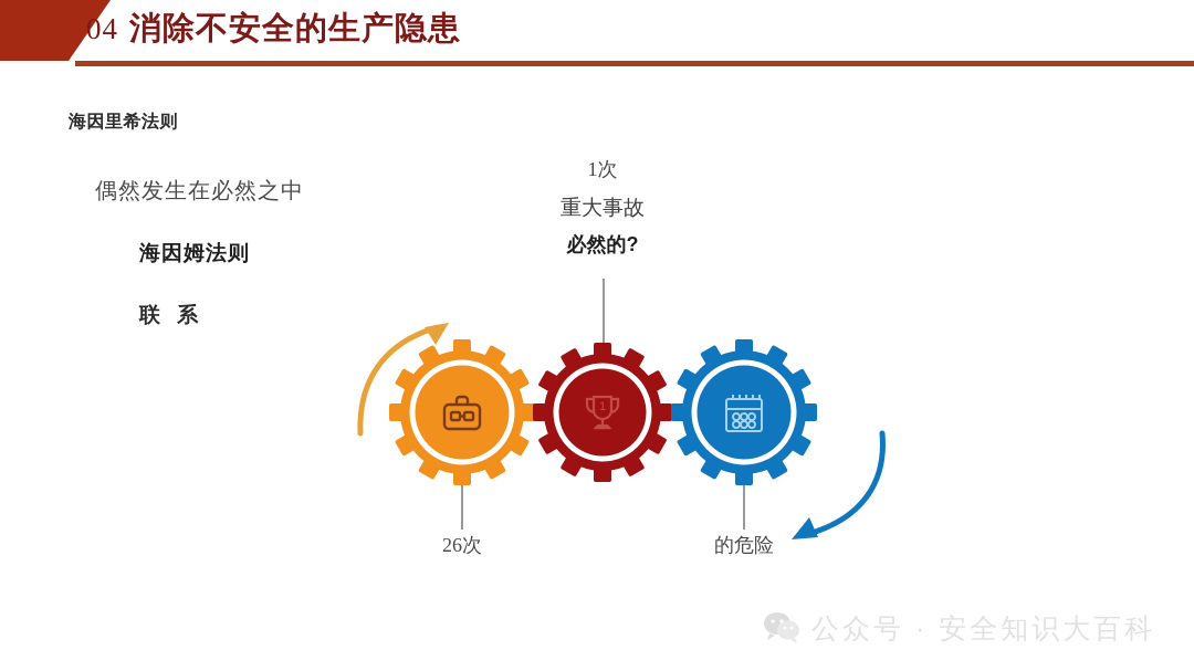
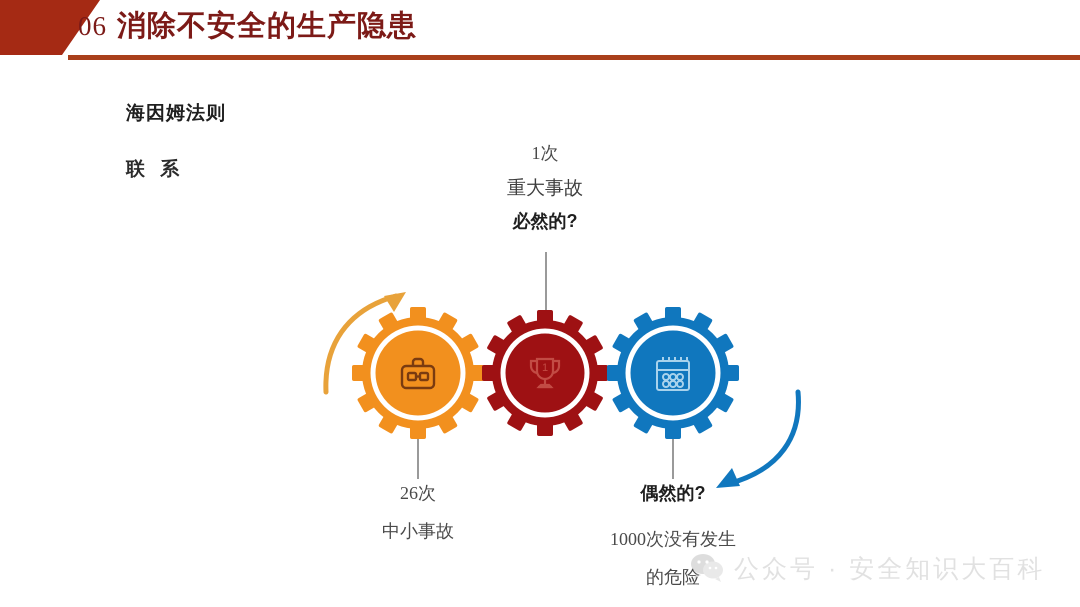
- 04 消除不安全的生产隐患
+ 06 消除不安全的生产隐患
- 海因里希法则
- 偶然发生在必然之中
  海因姆法则
  联 系
  1次
  重大事故
  必然的?
  1
  26次
+ 中小事故
+ 偶然的?
+ 1000次没有发生
  的危险
  公众号 · 安全知识大百科
